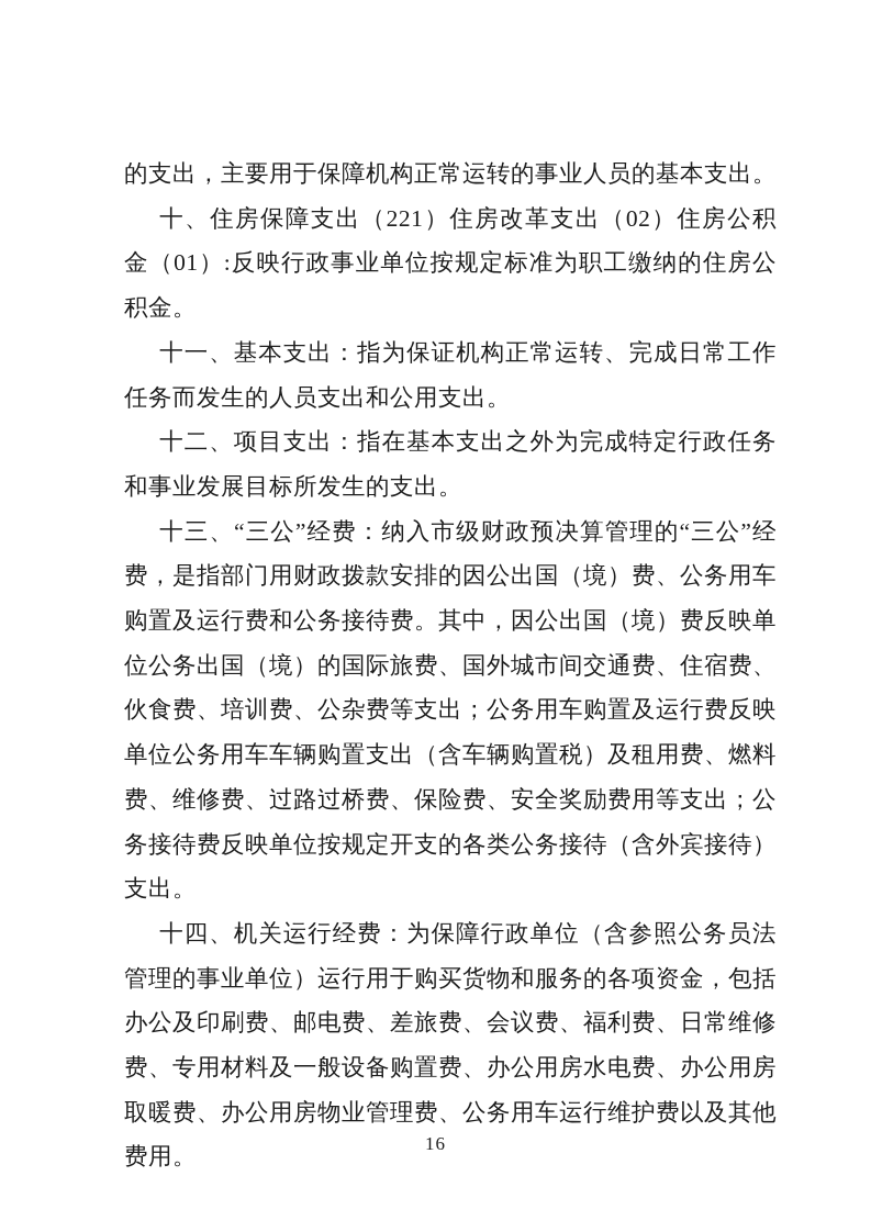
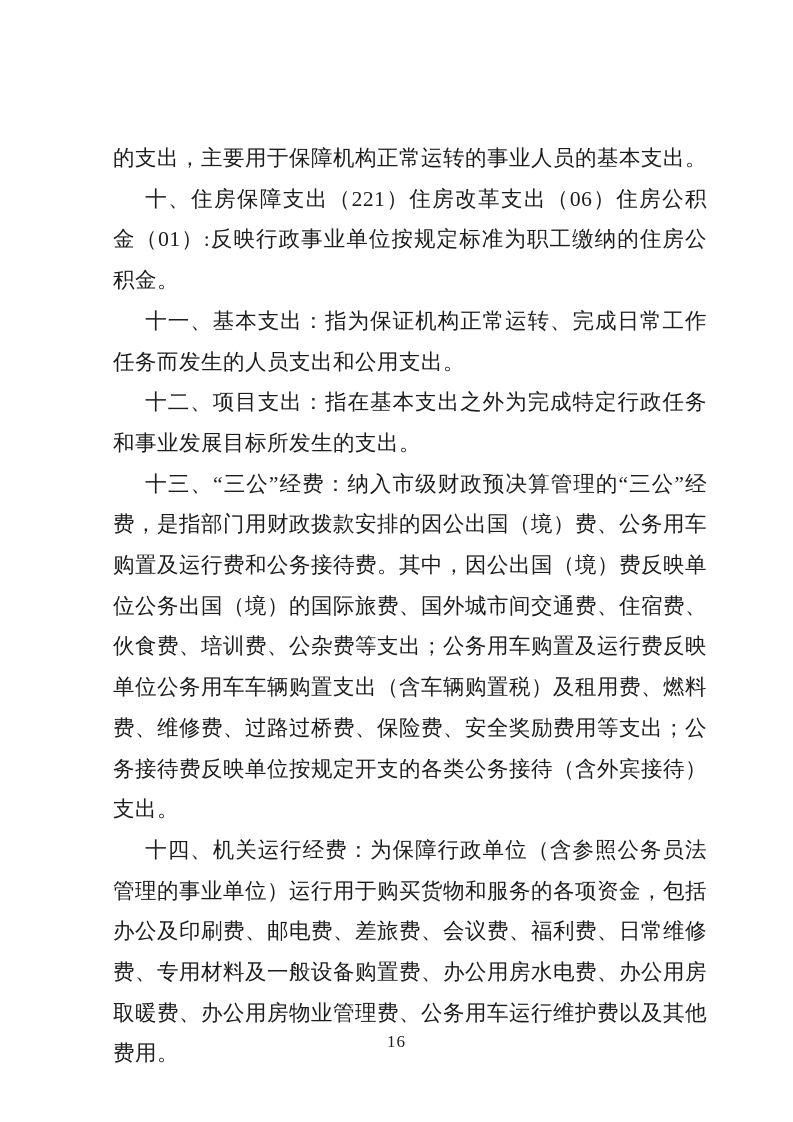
  的支出，主要用于保障机构正常运转的事业人员的基本支出。
- 十、住房保障支出（221）住房改革支出（02）住房公积金（01）:反映行政事业单位按规定标准为职工缴纳的住房公积金。
+ 十、住房保障支出（221）住房改革支出（06）住房公积金（01）:反映行政事业单位按规定标准为职工缴纳的住房公积金。
  十一、基本支出：指为保证机构正常运转、完成日常工作任务而发生的人员支出和公用支出。
  十二、项目支出：指在基本支出之外为完成特定行政任务和事业发展目标所发生的支出。
  十三、“三公”经费：纳入市级财政预决算管理的“三公”经费，是指部门用财政拨款安排的因公出国（境）费、公务用车购置及运行费和公务接待费。其中，因公出国（境）费反映单位公务出国（境）的国际旅费、国外城市间交通费、住宿费、伙食费、培训费、公杂费等支出；公务用车购置及运行费反映单位公务用车车辆购置支出（含车辆购置税）及租用费、燃料费、维修费、过路过桥费、保险费、安全奖励费用等支出；公务接待费反映单位按规定开支的各类公务接待（含外宾接待）支出。
  十四、机关运行经费：为保障行政单位（含参照公务员法管理的事业单位）运行用于购买货物和服务的各项资金，包括办公及印刷费、邮电费、差旅费、会议费、福利费、日常维修费、专用材料及一般设备购置费、办公用房水电费、办公用房取暖费、办公用房物业管理费、公务用车运行维护费以及其他费用。
  16
